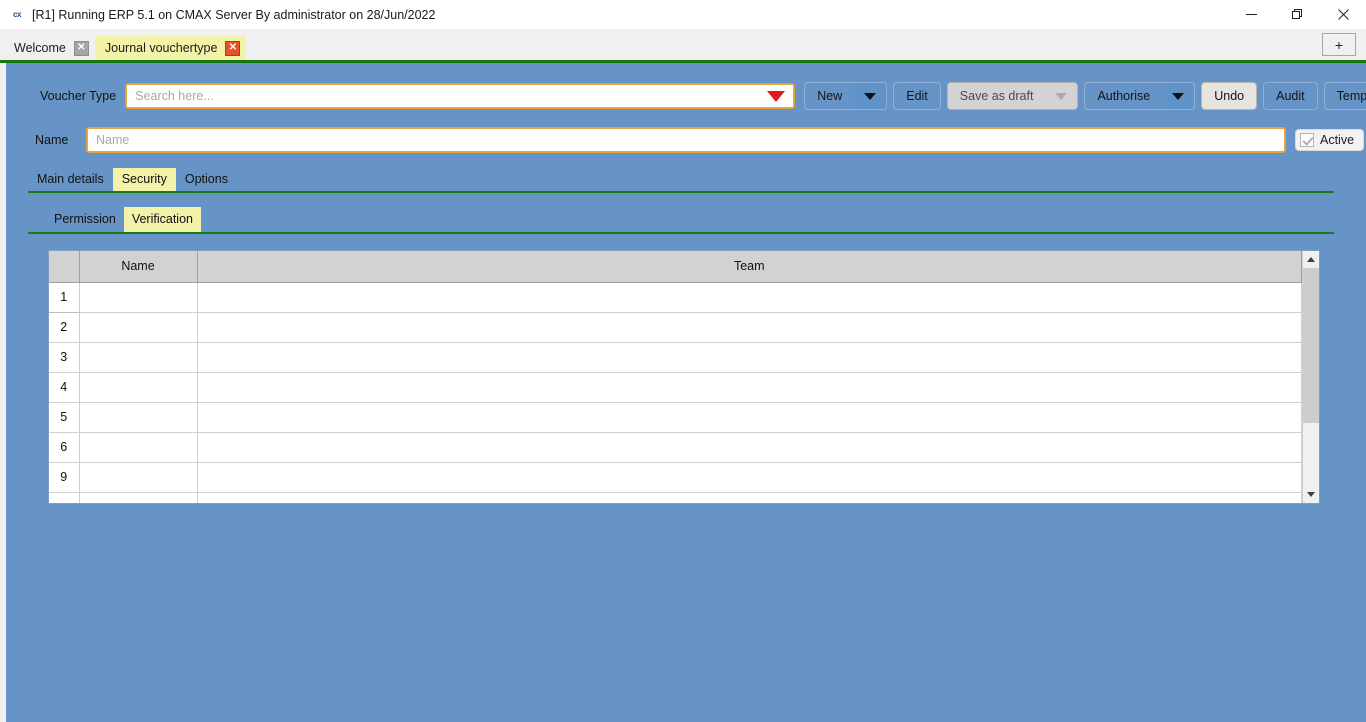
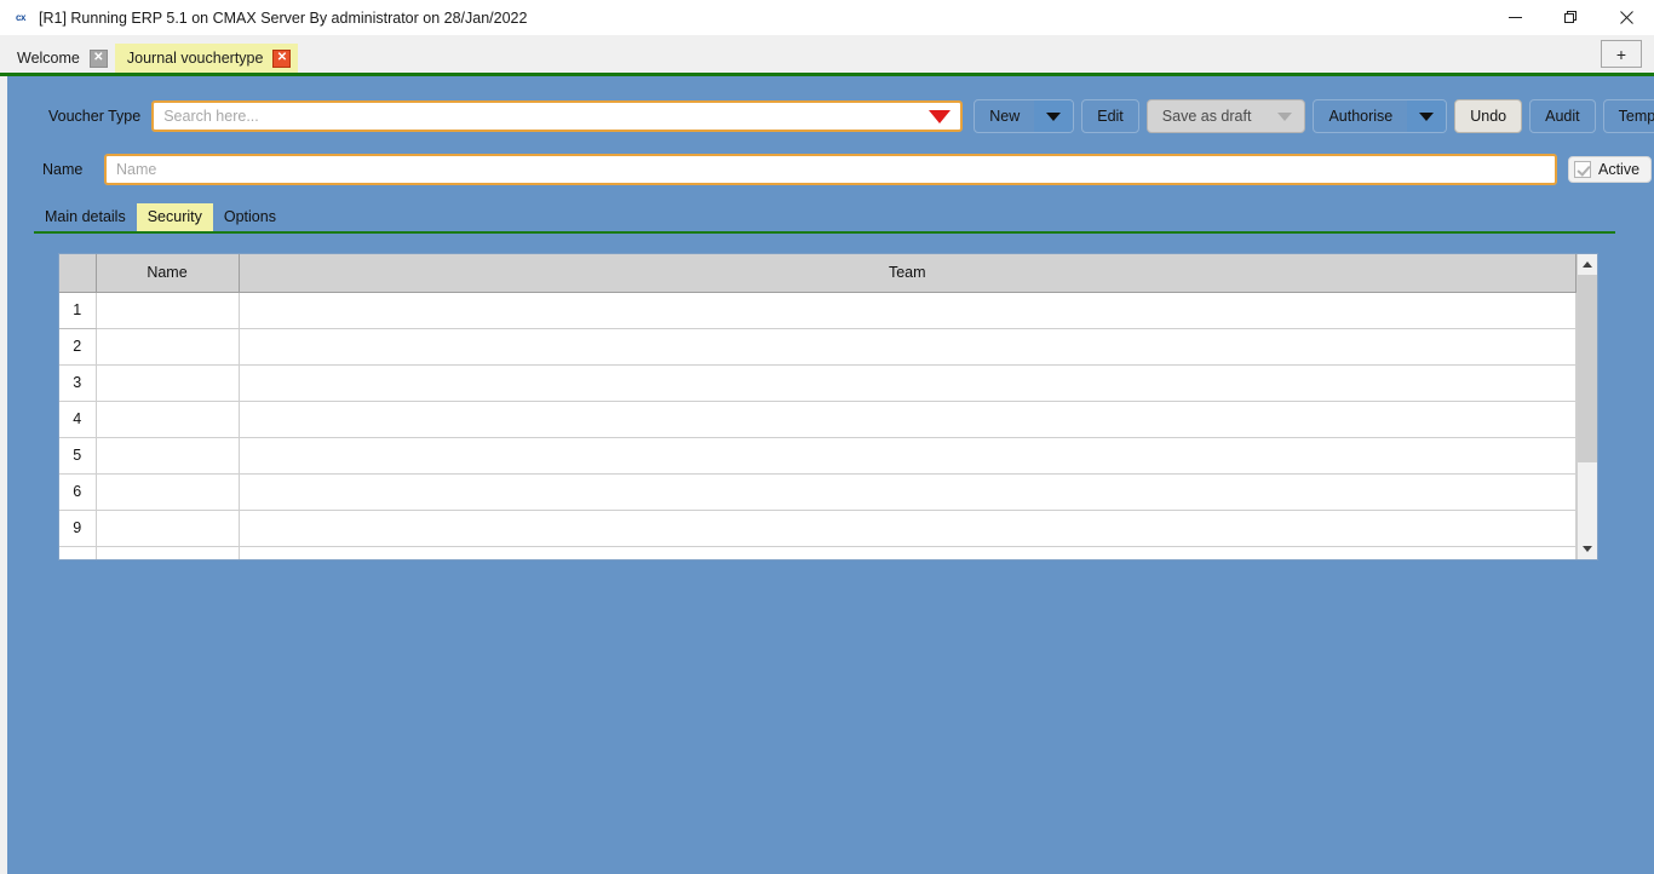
  cx
- [R1] Running ERP 5.1 on CMAX Server By administrator on 28/Jun/2022
+ [R1] Running ERP 5.1 on CMAX Server By administrator on 28/Jan/2022
  Welcome
  ✕
  Journal vouchertype
  ✕
  +
  Voucher Type
  Search here...
  New
  Edit
  Save as draft
  Authorise
  Undo
  Audit
  Name
  Name
  Active
  Main details
  Security
  Options
- Permission
- Verification
  	Name	Team
  1
  2
  3
  4
  5
  6
  9
